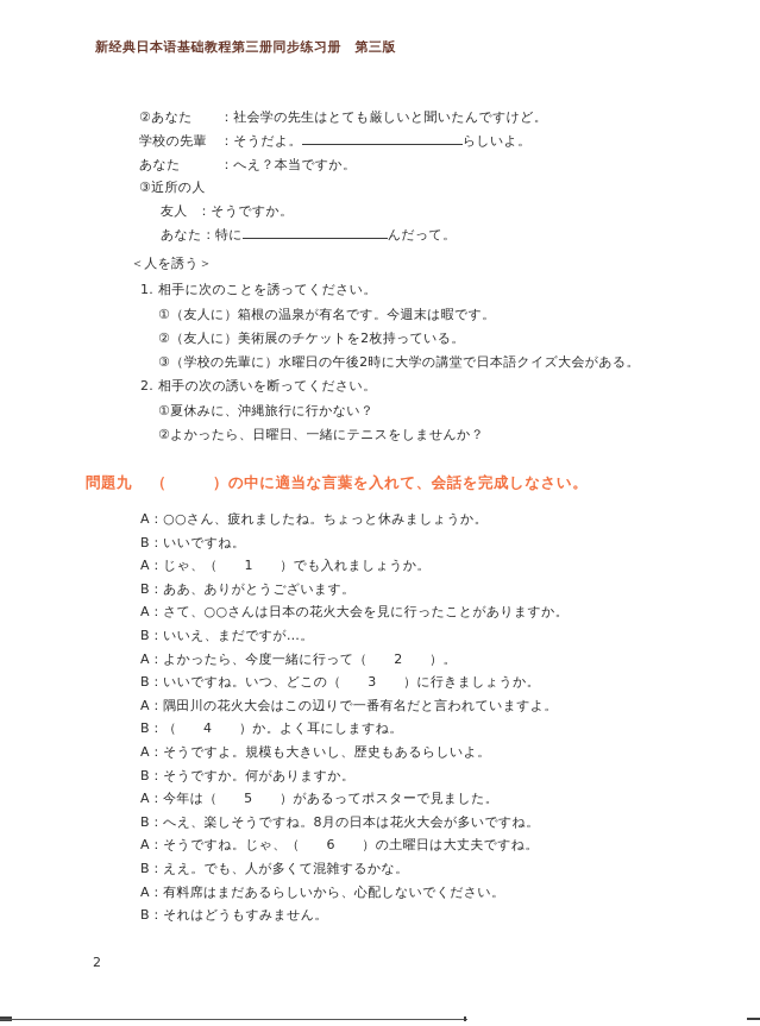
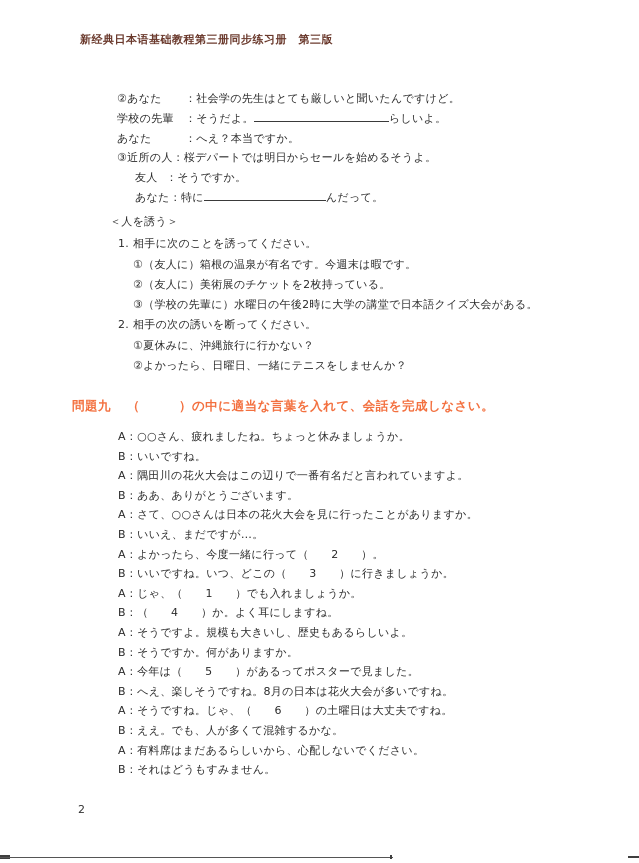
  新经典日本语基础教程第三册同步练习册 第三版
  ②あなた
  ：社会学の先生はとても厳しいと聞いたんですけど。
  学校の先輩
  ：そうだよ。 らしいよ。
  あなた
  ：へえ？本当ですか。
  ③近所の人
+ ：桜デパートでは明日からセールを始めるそうよ。
  友人
  ：そうですか。
  あなた
  ：特に んだって。
  ＜人を誘う＞
  1. 相手に次のことを誘ってください。
  ①（友人に）箱根の温泉が有名です。今週末は暇です。
  ②（友人に）美術展のチケットを2枚持っている。
  ③（学校の先輩に）水曜日の午後2時に大学の講堂で日本語クイズ大会がある。
  2. 相手の次の誘いを断ってください。
  ①夏休みに、沖縄旅行に行かない？
  ②よかったら、日曜日、一緒にテニスをしませんか？
  問題九 （ ）の中に適当な言葉を入れて、会話を完成しなさい。
  A：○○さん、疲れましたね。ちょっと休みましょうか。
  B：いいですね。
- A：じゃ、（ 1 ）でも入れましょうか。
+ A：隅田川の花火大会はこの辺りで一番有名だと言われていますよ。
  B：ああ、ありがとうございます。
  A：さて、○○さんは日本の花火大会を見に行ったことがありますか。
  B：いいえ、まだですが…。
  A：よかったら、今度一緒に行って（ 2 ）。
  B：いいですね。いつ、どこの（ 3 ）に行きましょうか。
- A：隅田川の花火大会はこの辺りで一番有名だと言われていますよ。
+ A：じゃ、（ 1 ）でも入れましょうか。
  B：（ 4 ）か。よく耳にしますね。
  A：そうですよ。規模も大きいし、歴史もあるらしいよ。
  B：そうですか。何がありますか。
  A：今年は（ 5 ）があるってポスターで見ました。
  B：へえ、楽しそうですね。8月の日本は花火大会が多いですね。
  A：そうですね。じゃ、（ 6 ）の土曜日は大丈夫ですね。
  B：ええ。でも、人が多くて混雑するかな。
  A：有料席はまだあるらしいから、心配しないでください。
  B：それはどうもすみません。
  2
